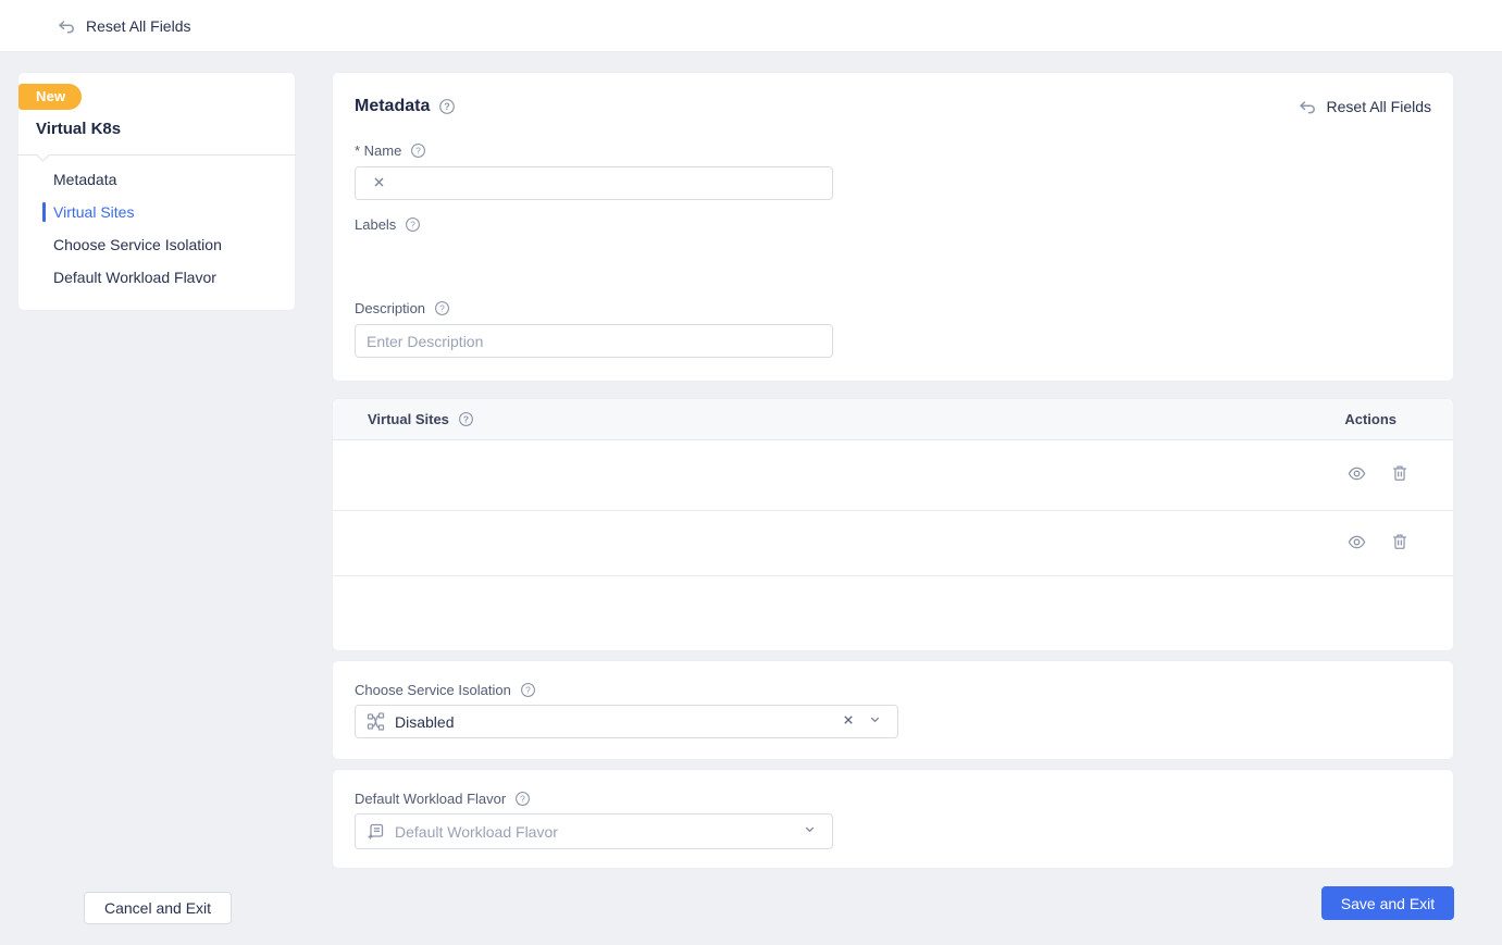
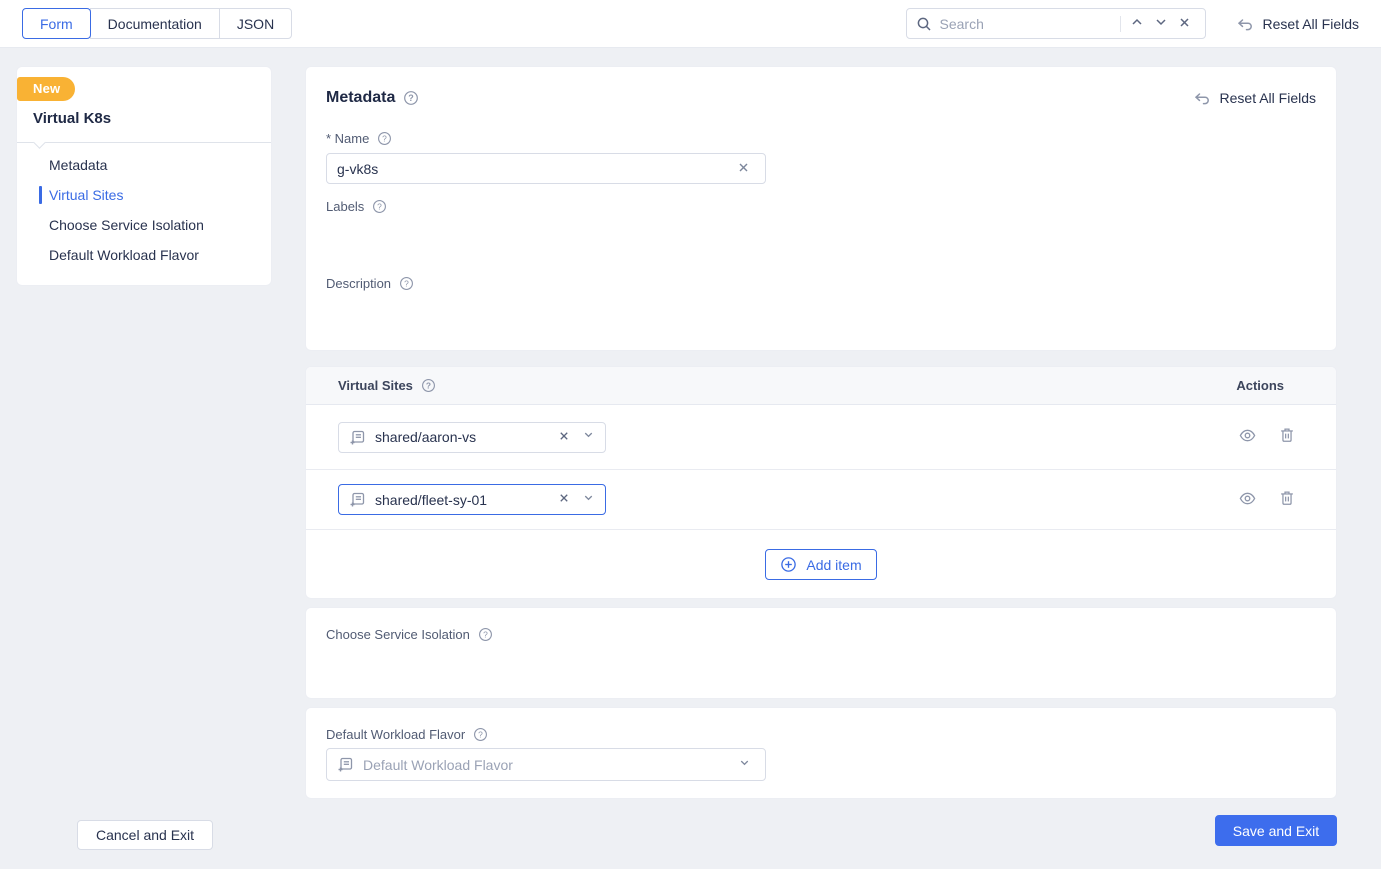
+ Form
+ Documentation
+ JSON
+ Search
  Reset All Fields
  New
  Virtual K8s
  Metadata
  Virtual Sites
  Choose Service Isolation
  Default Workload Flavor
  Metadata
  ?
  Reset All Fields
  * Name
  ?
+ g-vk8s
  Labels
  ?
  Description
  ?
- Enter Description
  Virtual Sites
  ?
  Actions
+ shared/aaron-vs
+ shared/fleet-sy-01
+ Add item
  Choose Service Isolation
  ?
- Disabled
  Default Workload Flavor
  ?
  Default Workload Flavor
  Cancel and Exit
  Save and Exit
